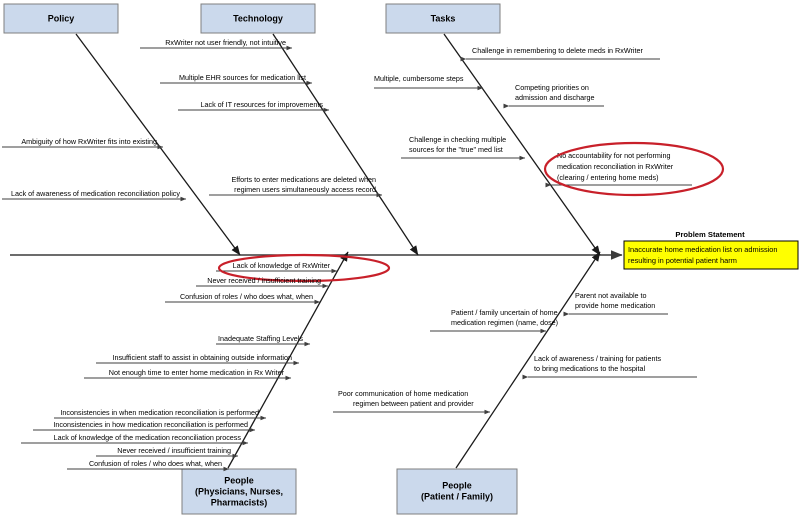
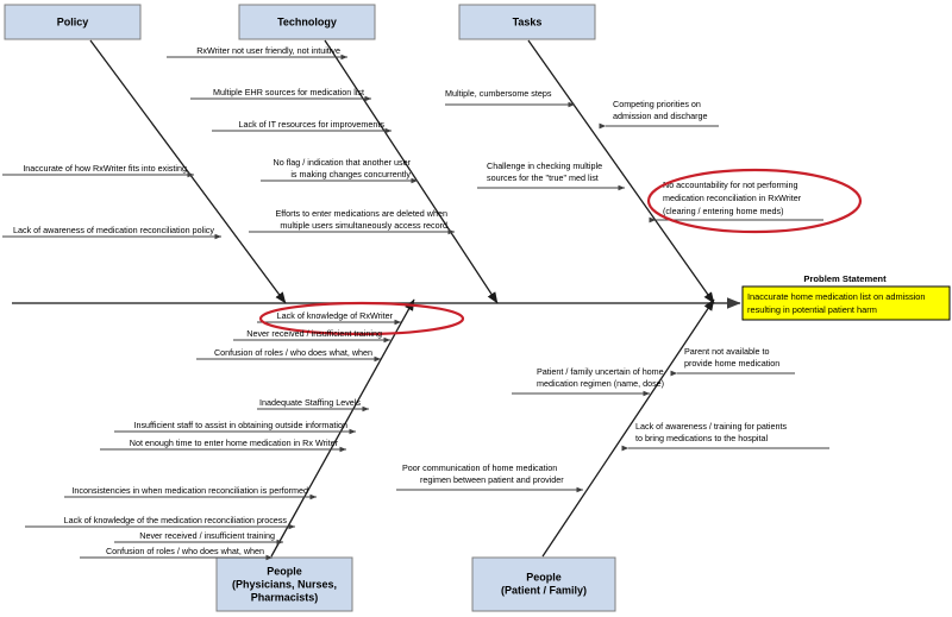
  Policy
  Technology
  Tasks
  People
  (Physicians, Nurses,
  Pharmacists)
  People
  (Patient / Family)
- Ambiguity of how RxWriter fits into existing
+ Inaccurate of how RxWriter fits into existing
  Lack of awareness of medication reconciliation policy
  RxWriter not user friendly, not intuitive
  Multiple EHR sources for medication list
  Lack of IT resources for improvements
+ No flag / indication that another user
+ is making changes concurrently
  Efforts to enter medications are deleted when
- regimen users simultaneously access record
+ multiple users simultaneously access record
- Challenge in remembering to delete meds in RxWriter
  Multiple, cumbersome steps
  Competing priorities on
  admission and discharge
  Challenge in checking multiple
  sources for the "true" med list
  o accountability for not performing
  medication reconciliation in RxWriter
  (clearing / entering home meds)
  Lack of knowledge of RxWriter
  Never received / insufficient training
  Confusion of roles / who does what, when
  Inadequate Staffing Levels
  Insufficient staff to assist in obtaining outside information
  Not enough time to enter home medication in Rx Writer
  Inconsistencies in when medication reconciliation is performed
- Inconsistencies in how medication reconciliation is performed
  Lack of knowledge of the medication reconciliation process
  Never received / insufficient training
  Confusion of roles / who does what, when
  Parent not available to
  provide home medication
  Patient / family uncertain of home
  medication regimen (name, dose)
  Lack of awareness / training for patients
  to bring medications to the hospital
  Poor communication of home medication
  regimen between patient and provider
  Problem Statement
  Inaccurate home medication list on admission
  resulting in potential patient harm
